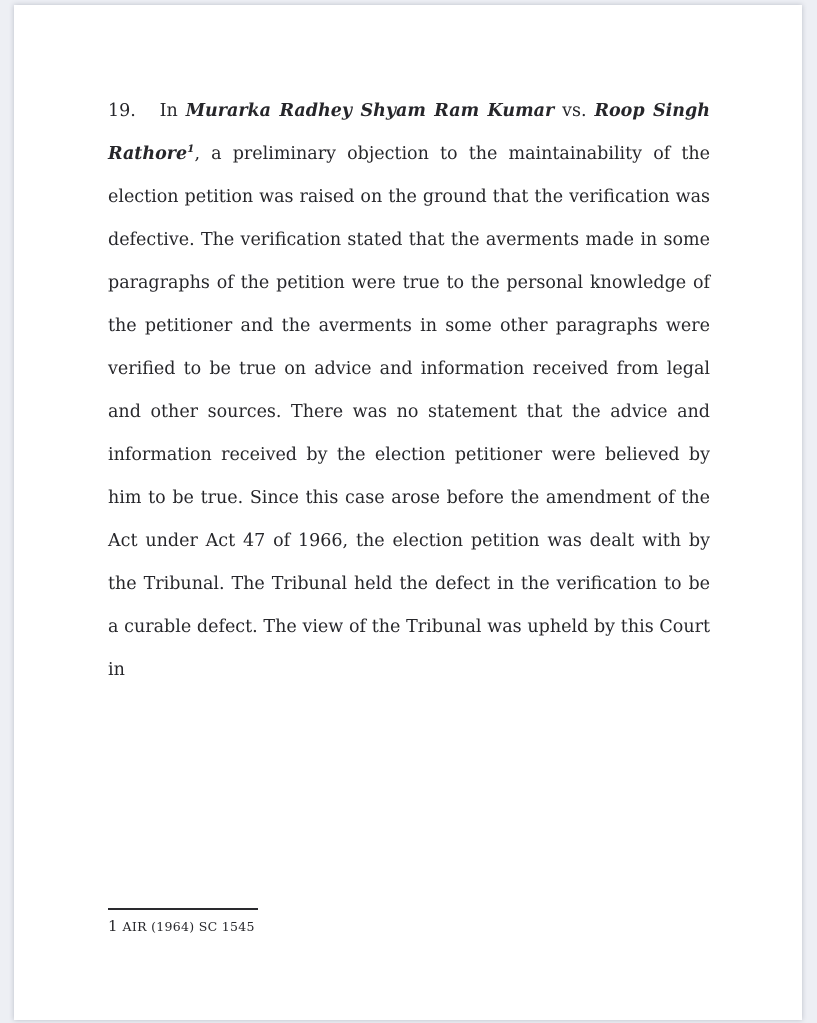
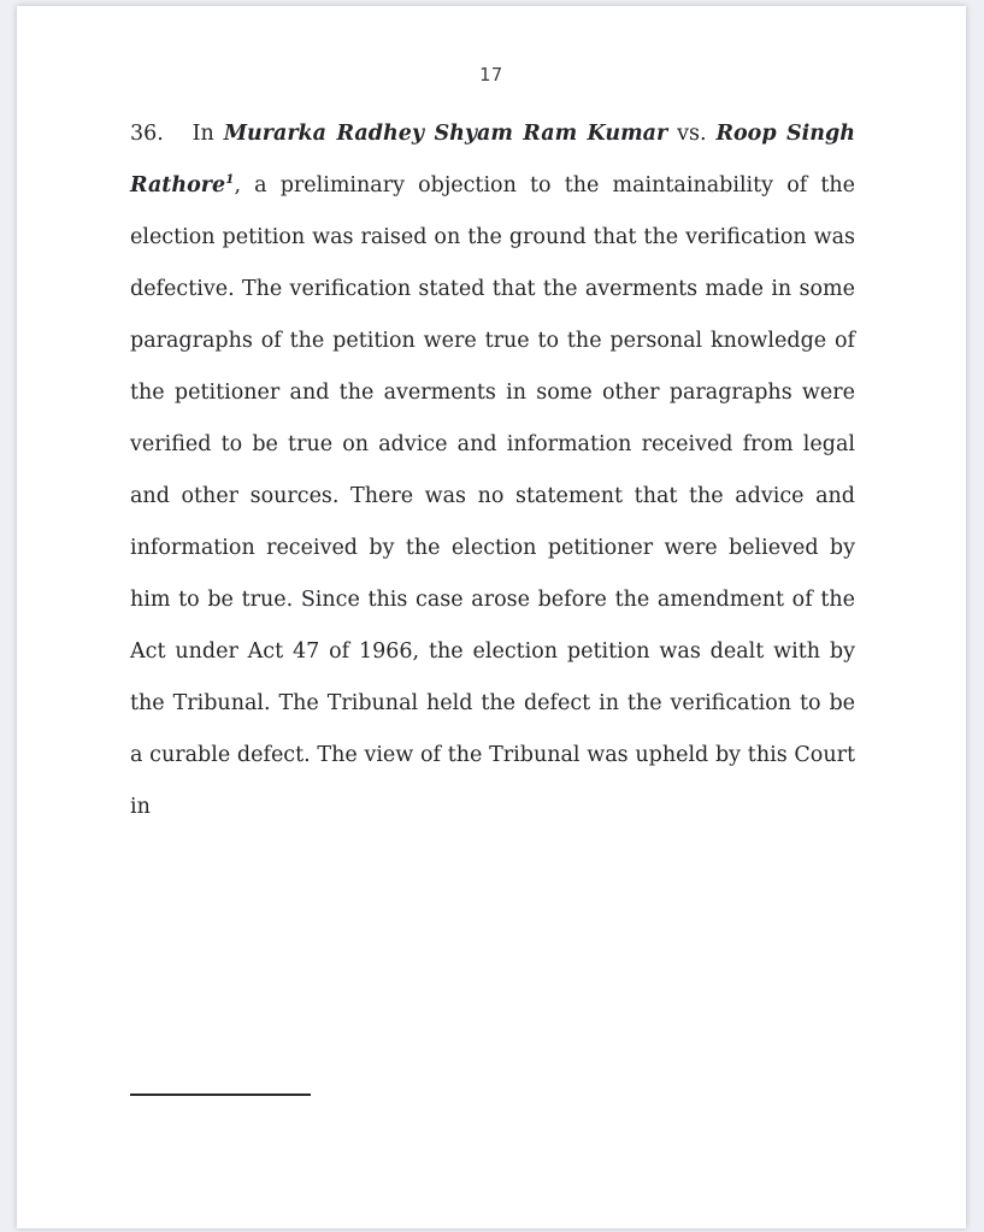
+ 17
- 19. In Murarka Radhey Shyam Ram Kumar vs. Roop Singh Rathore1, a preliminary objection to the maintainability of the election petition was raised on the ground that the verification was defective. The verification stated that the averments made in some paragraphs of the petition were true to the personal knowledge of the petitioner and the averments in some other paragraphs were verified to be true on advice and information received from legal and other sources. There was no statement that the advice and information received by the election petitioner were believed by him to be true. Since this case arose before the amendment of the Act under Act 47 of 1966, the election petition was dealt with by the Tribunal. The Tribunal held the defect in the verification to be a curable defect. The view of the Tribunal was upheld by this Court in
+ 36. In Murarka Radhey Shyam Ram Kumar vs. Roop Singh Rathore1, a preliminary objection to the maintainability of the election petition was raised on the ground that the verification was defective. The verification stated that the averments made in some paragraphs of the petition were true to the personal knowledge of the petitioner and the averments in some other paragraphs were verified to be true on advice and information received from legal and other sources. There was no statement that the advice and information received by the election petitioner were believed by him to be true. Since this case arose before the amendment of the Act under Act 47 of 1966, the election petition was dealt with by the Tribunal. The Tribunal held the defect in the verification to be a curable defect. The view of the Tribunal was upheld by this Court in
- 1 AIR (1964) SC 1545
